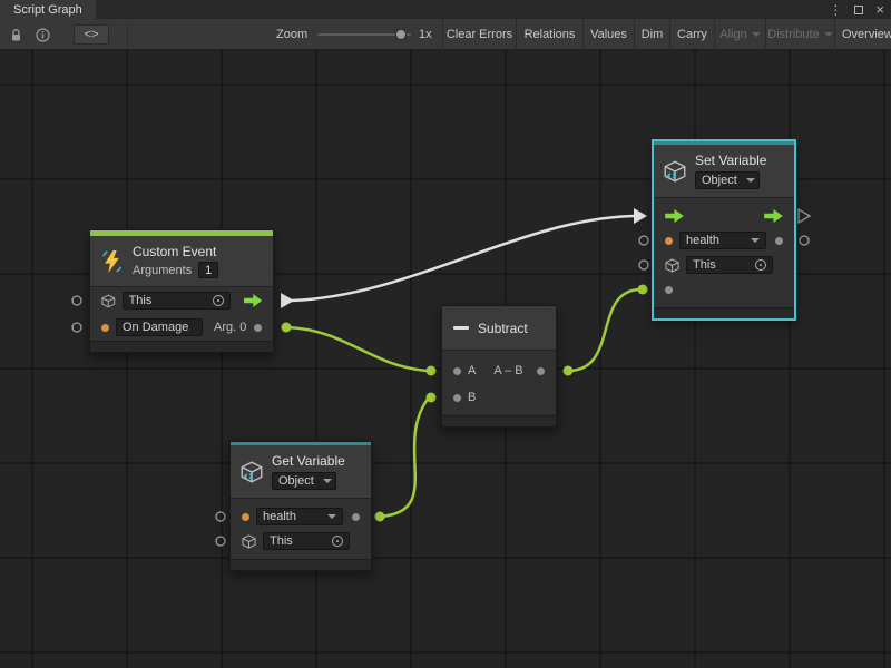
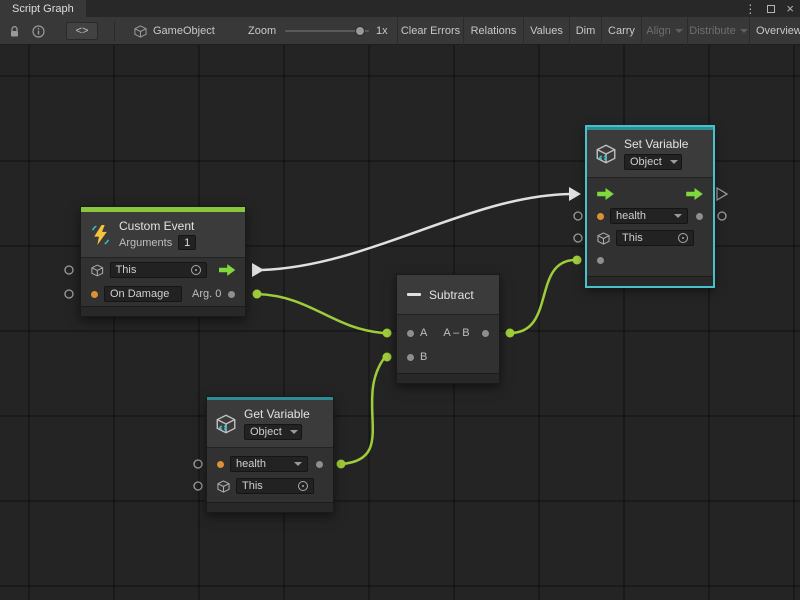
  Script Graph
  ⋮
  ×
  <>
+ GameObject
  Zoom
  1x
  Clear Errors
  Relations
  Values
  Dim
  Carry
  Align
  Distribute
  Overview
  Custom Event
  Arguments
  1
  This
  On Damage
  Arg. 0
  Subtract
  A
  A – B
  B
  Get Variable
  Object
  health
  This
  Set Variable
  Object
  health
  This
